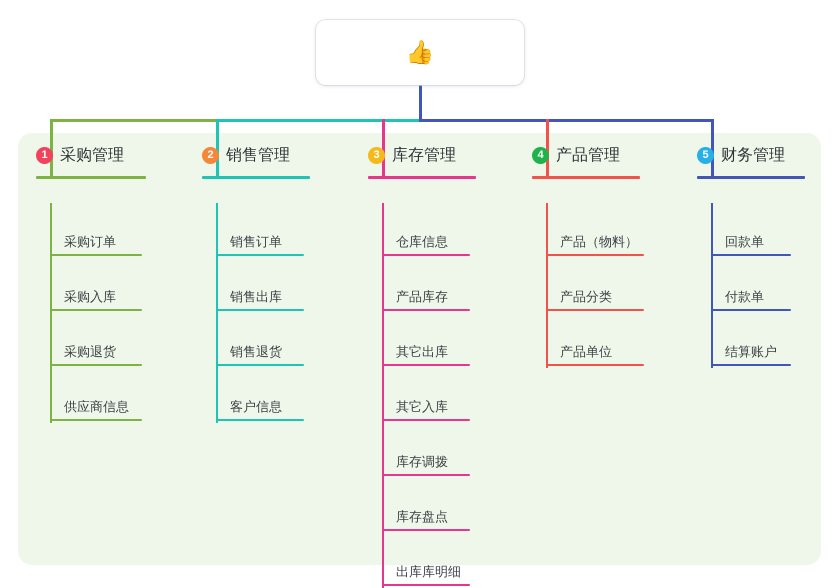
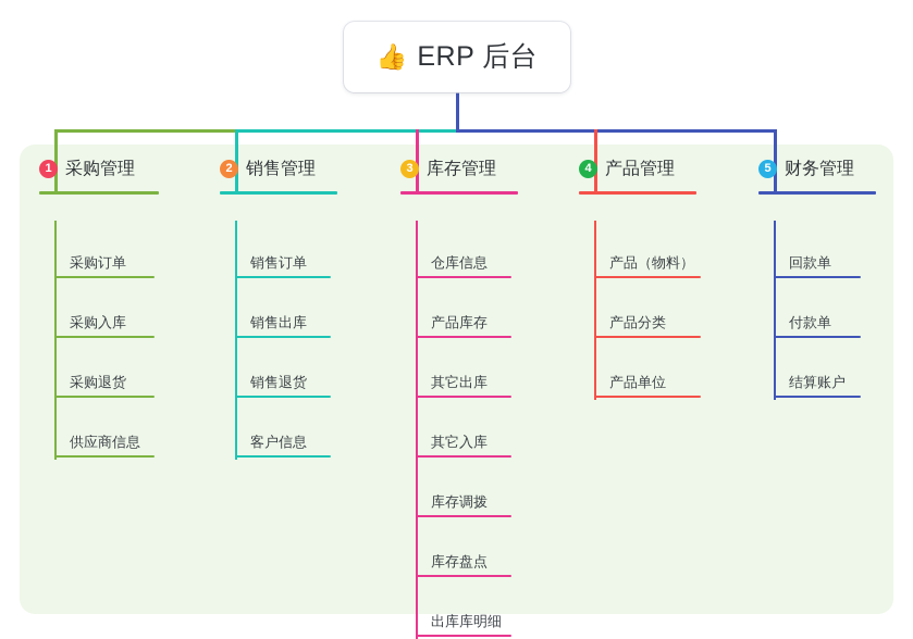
  👍
+ ERP 后台
  1
  采购管理
  采购订单
  采购入库
  采购退货
  供应商信息
  2
  销售管理
  销售订单
  销售出库
  销售退货
  客户信息
  3
  库存管理
  仓库信息
  产品库存
  其它出库
  其它入库
  库存调拨
  库存盘点
  出库库明细
  4
  产品管理
  产品（物料）
  产品分类
  产品单位
  5
  财务管理
  回款单
  付款单
  结算账户
